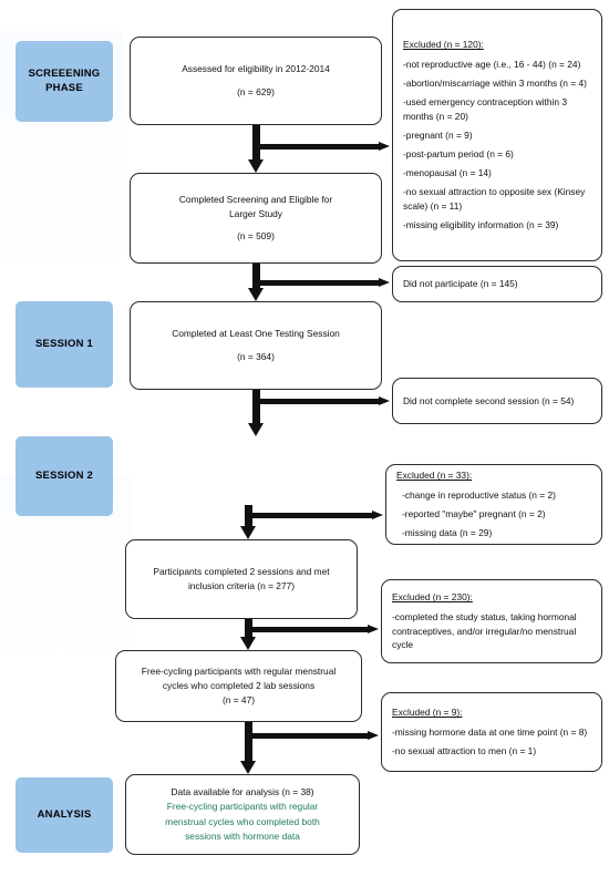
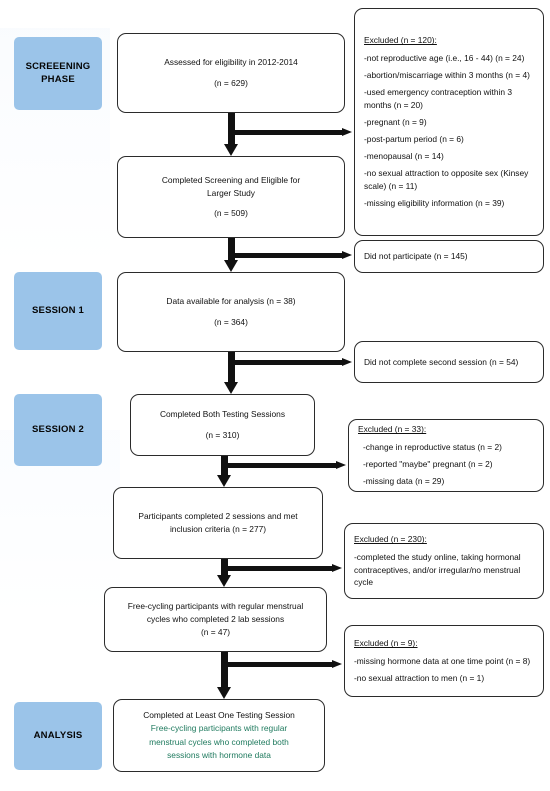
  SCREEENING PHASE
  SESSION 1
  SESSION 2
  ANALYSIS
  Assessed for eligibility in 2012-2014
  (n = 629)
  Completed Screening and Eligible for
  Larger Study
  (n = 509)
- Completed at Least One Testing Session
+ Data available for analysis (n = 38)
  (n = 364)
+ Completed Both Testing Sessions
+ (n = 310)
  Participants completed 2 sessions and met
  inclusion criteria (n = 277)
  Free-cycling participants with regular menstrual
  cycles who completed 2 lab sessions
  (n = 47)
- Data available for analysis (n = 38)
+ Completed at Least One Testing Session
  Free-cycling participants with regular
  menstrual cycles who completed both
  sessions with hormone data
  Excluded (n = 120):
  -not reproductive age (i.e., 16 - 44) (n = 24)
  -abortion/miscarriage within 3 months (n = 4)
  -used emergency contraception within 3 months (n = 20)
  -pregnant (n = 9)
  -post-partum period (n = 6)
  -menopausal (n = 14)
  -no sexual attraction to opposite sex (Kinsey scale) (n = 11)
  -missing eligibility information (n = 39)
  Did not participate (n = 145)
  Did not complete second session (n = 54)
  Excluded (n = 33):
  -change in reproductive status (n = 2)
  -reported "maybe" pregnant (n = 2)
  -missing data (n = 29)
  Excluded (n = 230):
- -completed the study status, taking hormonal contraceptives, and/or irregular/no menstrual cycle
+ -completed the study online, taking hormonal contraceptives, and/or irregular/no menstrual cycle
  Excluded (n = 9):
  -missing hormone data at one time point (n = 8)
  -no sexual attraction to men (n = 1)
